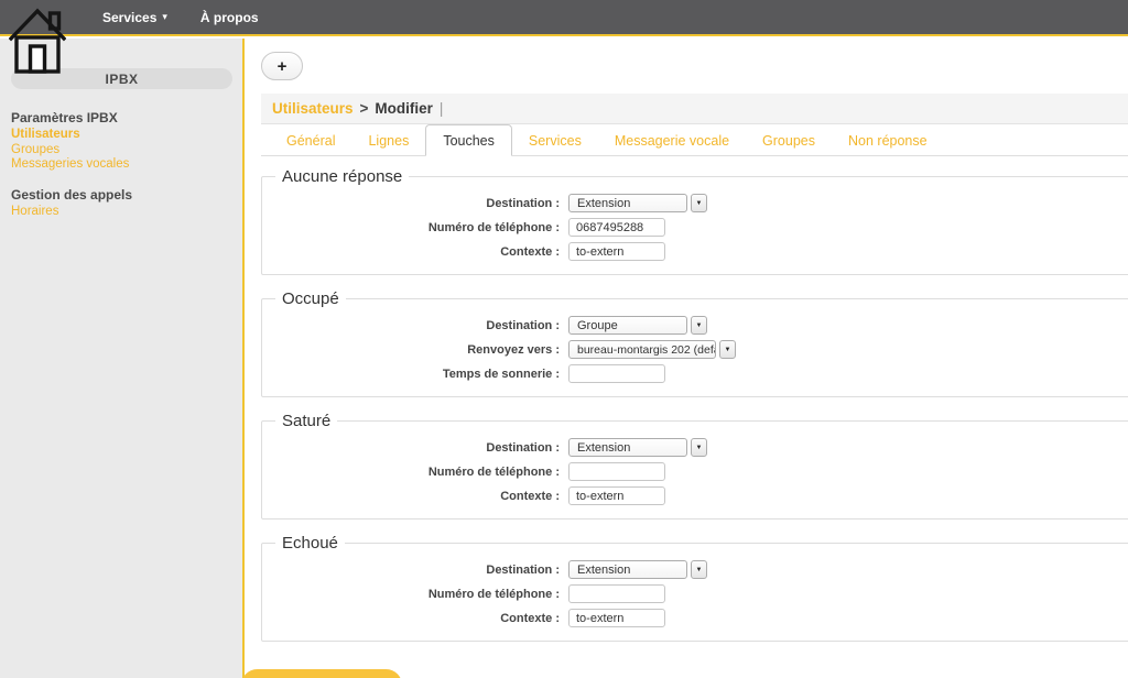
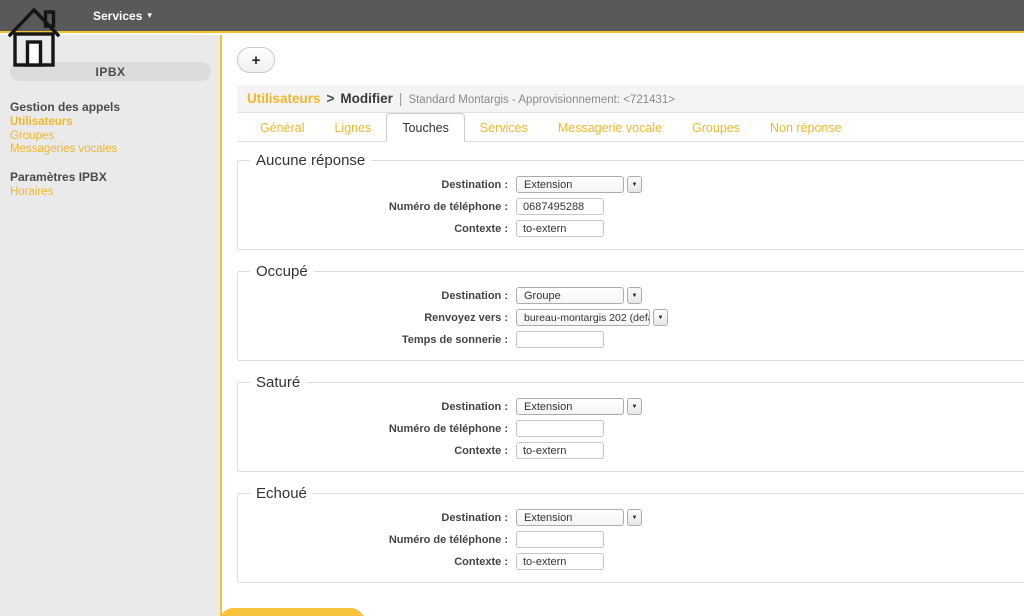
  Services
  ▾
- À propos
  IPBX
- Paramètres IPBX
+ Gestion des appels
  Utilisateurs
  Groupes
  Messageries vocales
- Gestion des appels
+ Paramètres IPBX
  Horaires
  +
  Utilisateurs
  >
  Modifier
  |
+ Standard Montargis - Approvisionnement: <721431>
  Général
  Lignes
  Touches
  Services
  Messagerie vocale
  Groupes
  Non réponse
  Aucune réponse
  Destination :
  Extension
  Numéro de téléphone :
  0687495288
  Contexte :
  to-extern
  Occupé
  Destination :
  Groupe
  Renvoyez vers :
  bureau-montargis 202 (def
  Temps de sonnerie :
  Saturé
  Destination :
  Extension
  Numéro de téléphone :
  Contexte :
  to-extern
  Echoué
  Destination :
  Extension
  Numéro de téléphone :
  Contexte :
  to-extern
